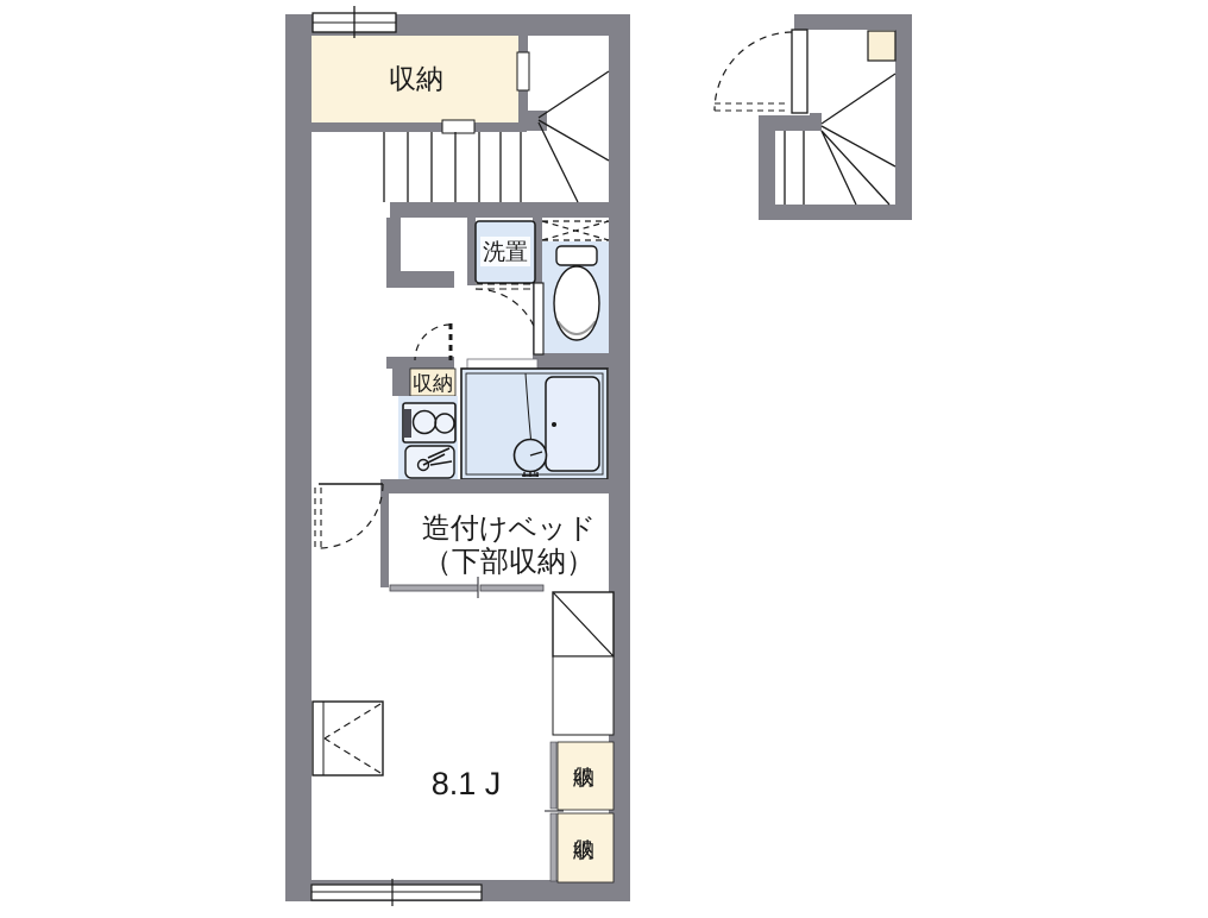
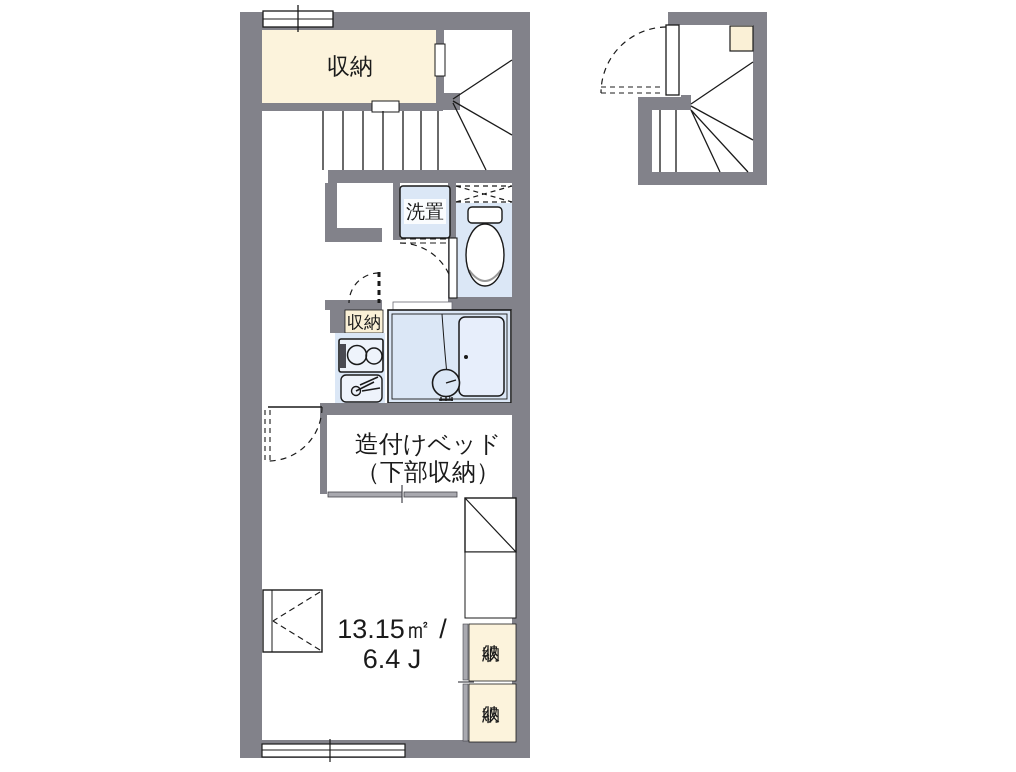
  収納
  洗置
  収納
  造付けベッド
  （下部収納）
+ 13.15㎡ /
- 8.1 J
+ 6.4 J
